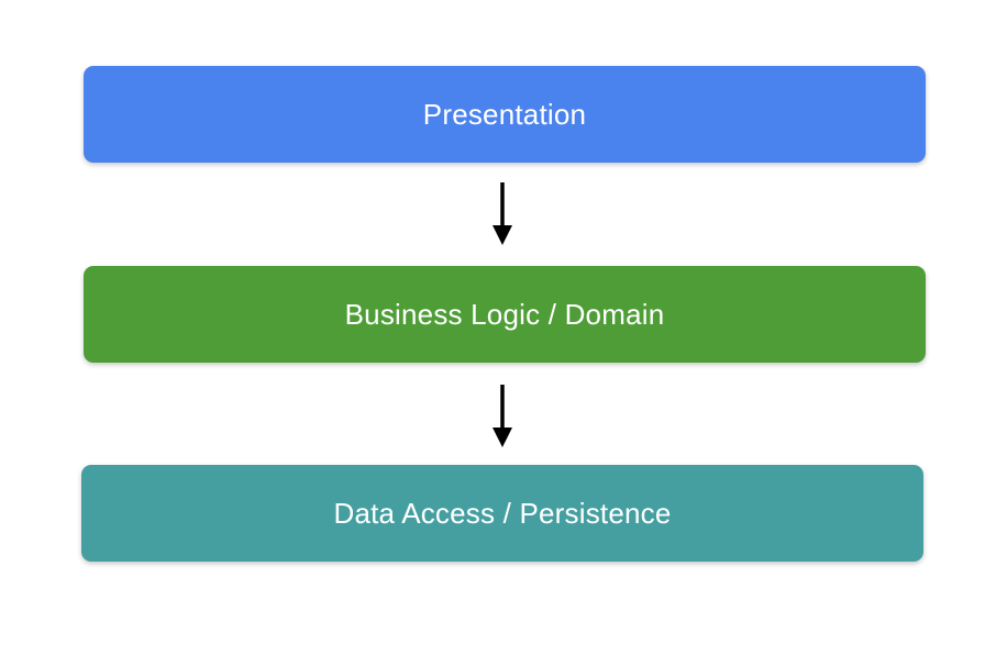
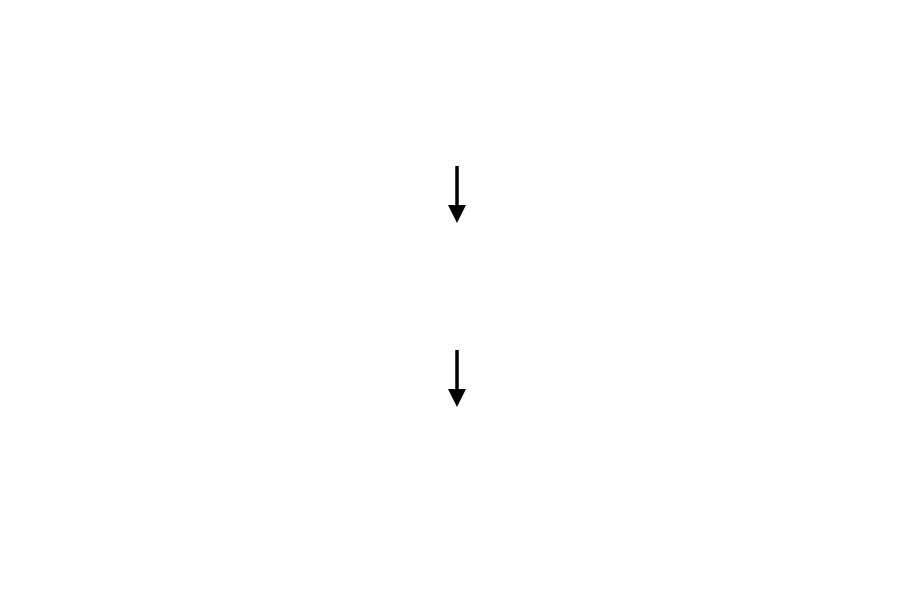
- Presentation
- Business Logic / Domain
- Data Access / Persistence
